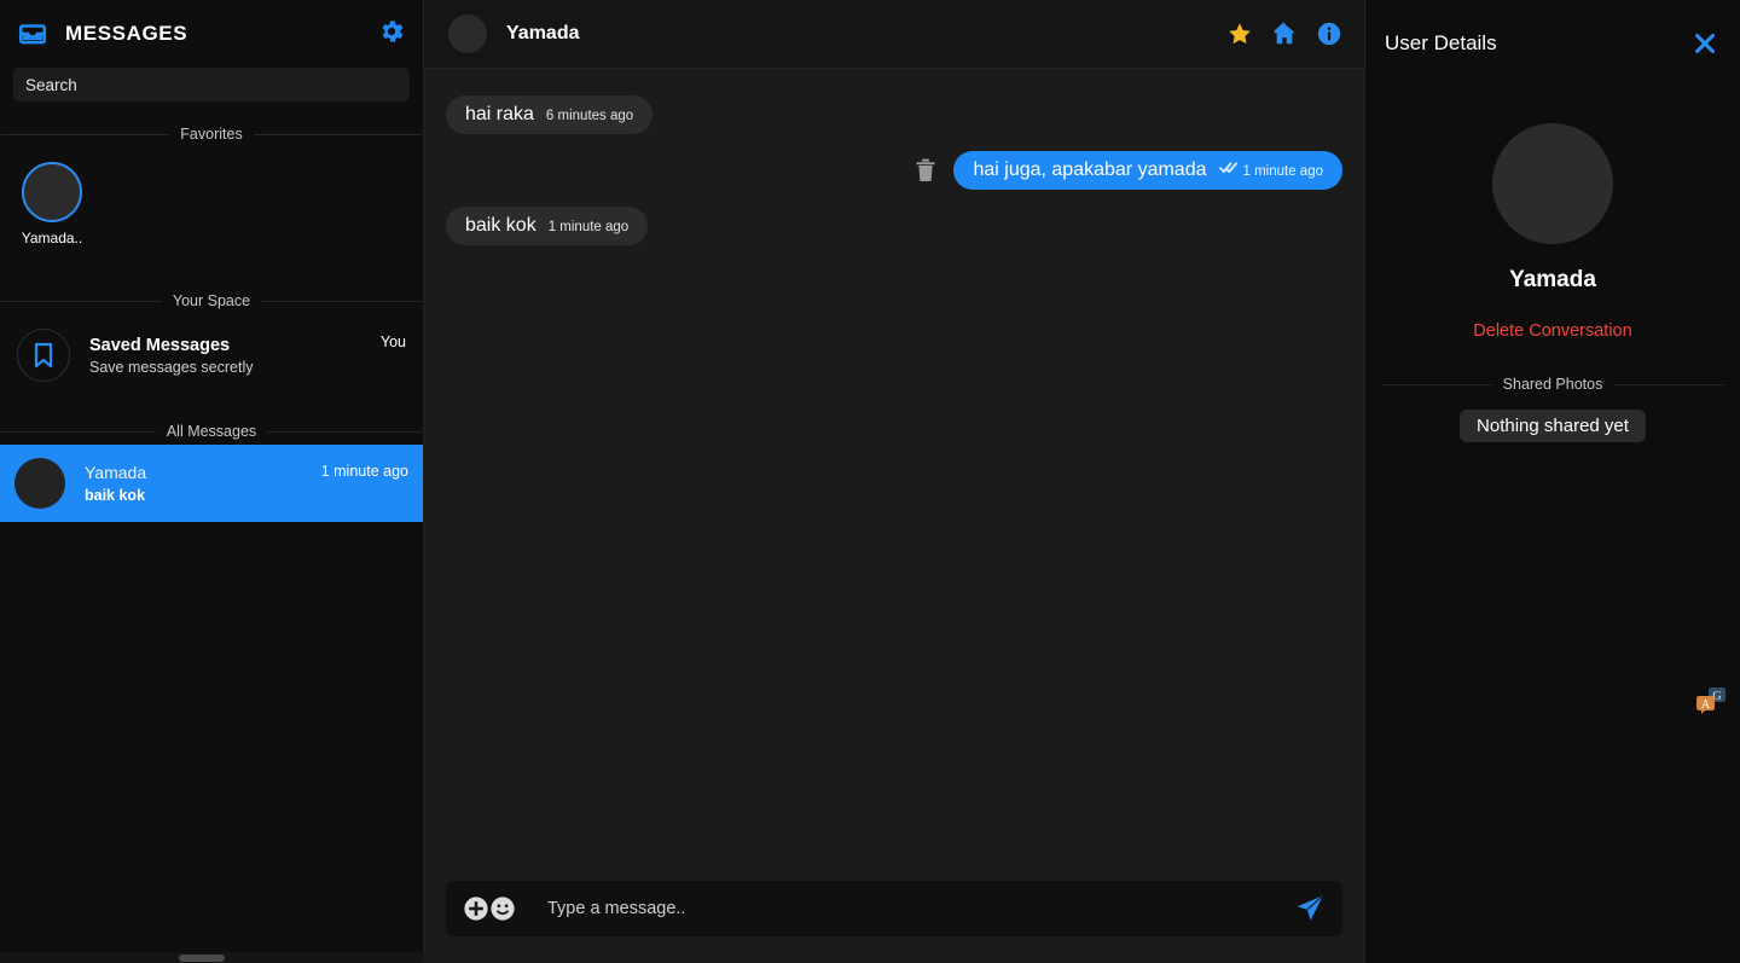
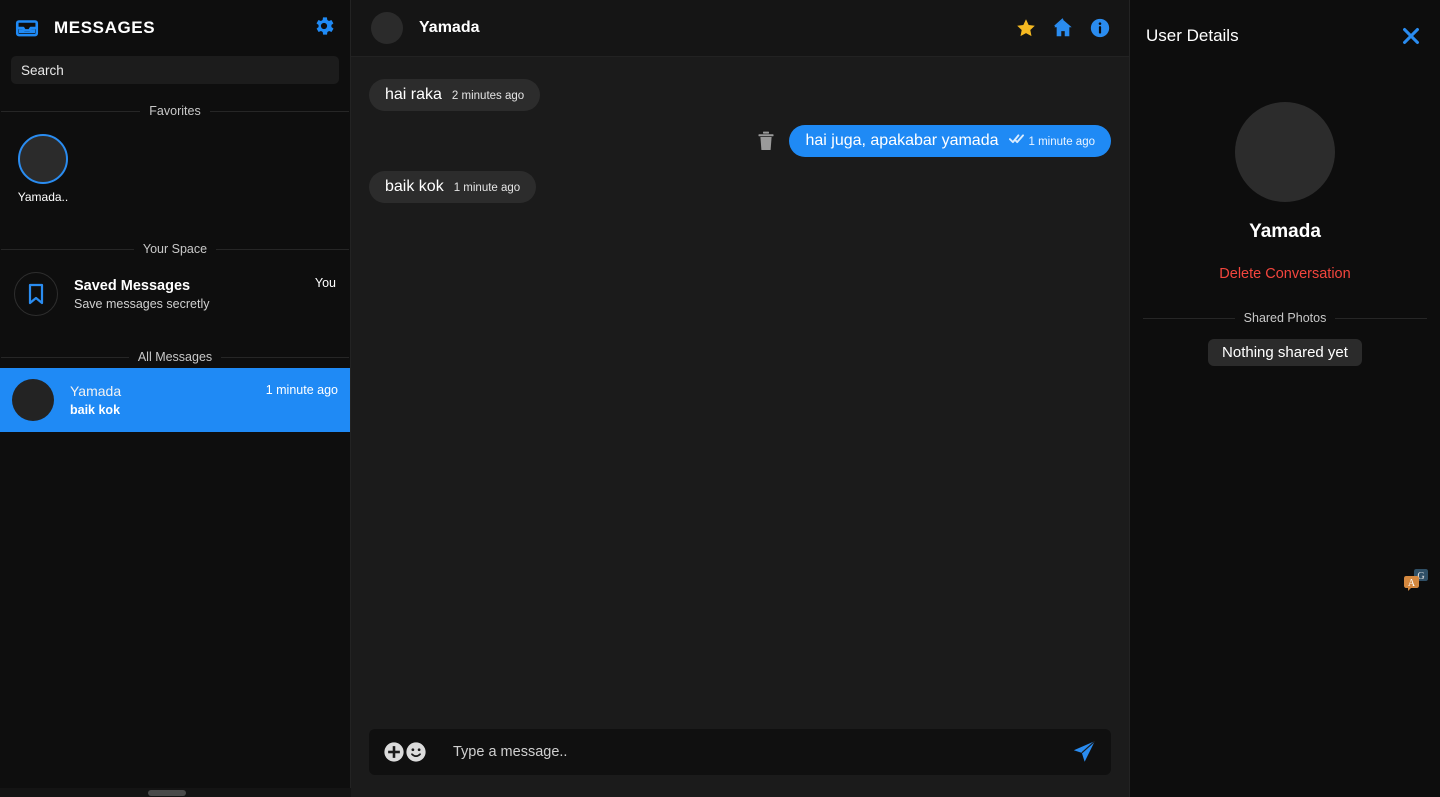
  MESSAGES
  Search
  Favorites
  Yamada..
  Your Space
  Saved Messages
  Save messages secretly
  You
  All Messages
  Yamada
  1 minute ago
  baik kok
  Yamada
  hai raka
- 6 minutes ago
+ 2 minutes ago
  hai juga, apakabar yamada
  1 minute ago
  baik kok
  1 minute ago
  Type a message..
  User Details
  Yamada
  Delete Conversation
  Shared Photos
  Nothing shared yet
  G
  A
